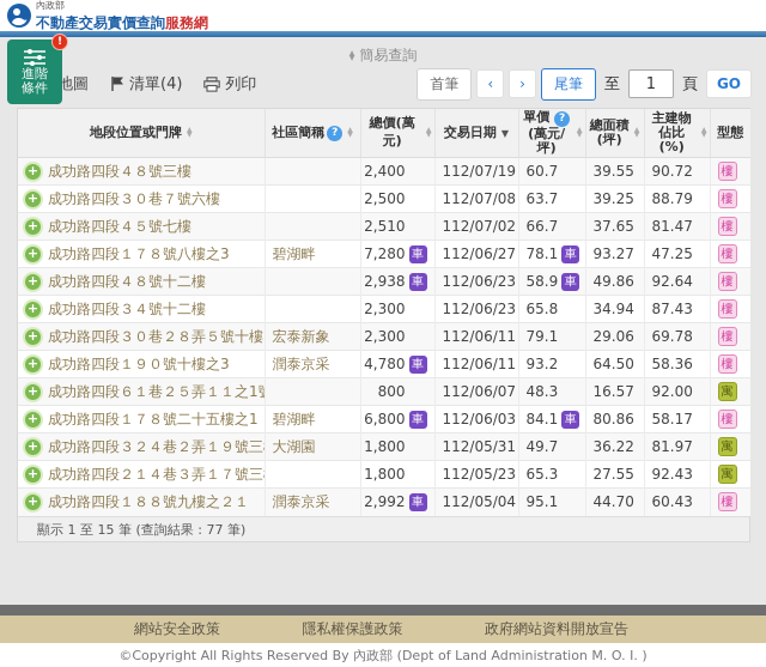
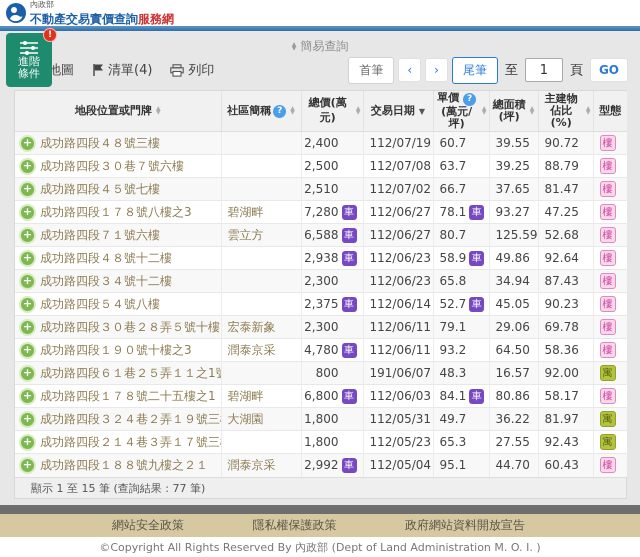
  內政部
  不動產交易實價查詢服務網
  !
  進階
  條件
  簡易查詢
  地圖
  清單(4)
  列印
  首筆
  ‹
  ›
  尾筆
  至
  1
  頁
  GO
  地段位置或門牌	社區簡稱 ?	總價(萬元)	交易日期 ▼	單價 ? (萬元/坪)	總面積 (坪)	主建物 佔比(%)	型態
  + 成功路四段４８號三樓		2,400	112/07/19	60.7	39.55	90.72	樓
  + 成功路四段３０巷７號六樓		2,500	112/07/08	63.7	39.25	88.79	樓
  + 成功路四段４５號七樓		2,510	112/07/02	66.7	37.65	81.47	樓
  + 成功路四段１７８號八樓之3	碧湖畔	7,280 車	112/06/27	78.1 車	93.27	47.25	樓
+ + 成功路四段７１號六樓	雲立方	6,588 車	112/06/27	80.7	125.59	52.68	樓
  + 成功路四段４８號十二樓		2,938 車	112/06/23	58.9 車	49.86	92.64	樓
  + 成功路四段３４號十二樓		2,300	112/06/23	65.8	34.94	87.43	樓
+ + 成功路四段５４號八樓		2,375 車	112/06/14	52.7 車	45.05	90.23	樓
  + 成功路四段３０巷２８弄５號十樓	宏泰新象	2,300	112/06/11	79.1	29.06	69.78	樓
  + 成功路四段１９０號十樓之3	潤泰京采	4,780 車	112/06/11	93.2	64.50	58.36	樓
- + 成功路四段６１巷２５弄１１之1		800	112/06/07	48.3	16.57	92.00	寓
+ + 成功路四段６１巷２５弄１１之1		800	191/06/07	48.3	16.57	92.00	寓
  + 成功路四段１７８號二十五樓之1	碧湖畔	6,800 車	112/06/03	84.1 車	80.86	58.17	樓
  + 成功路四段３２４巷２弄１９號三	大湖園	1,800	112/05/31	49.7	36.22	81.97	寓
  + 成功路四段２１４巷３弄１７號三		1,800	112/05/23	65.3	27.55	92.43	寓
  + 成功路四段１８８號九樓之２１	潤泰京采	2,992 車	112/05/04	95.1	44.70	60.43	樓
  顯示 1 至 15 筆 (查詢結果 : 77 筆)
  網站安全政策
  隱私權保護政策
  政府網站資料開放宣告
  ©Copyright All Rights Reserved By 內政部 (Dept of Land Administration M. O. I. )
